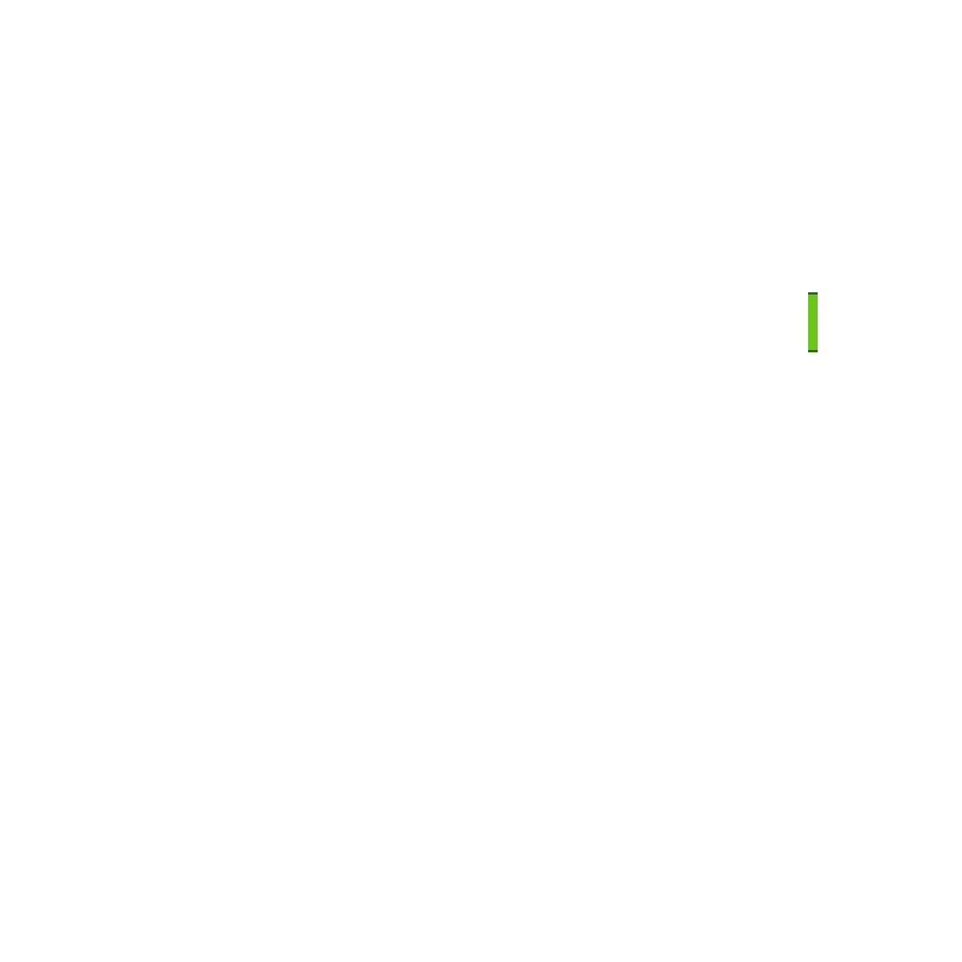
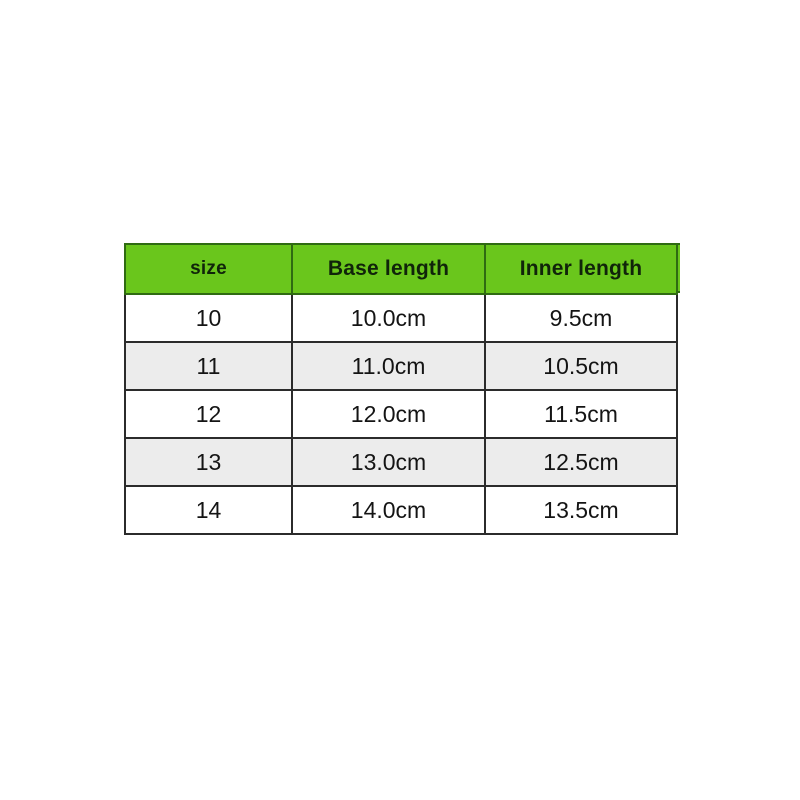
+ size	Base length	Inner length
+ 10	10.0cm	9.5cm
+ 11	11.0cm	10.5cm
+ 12	12.0cm	11.5cm
+ 13	13.0cm	12.5cm
+ 14	14.0cm	13.5cm
